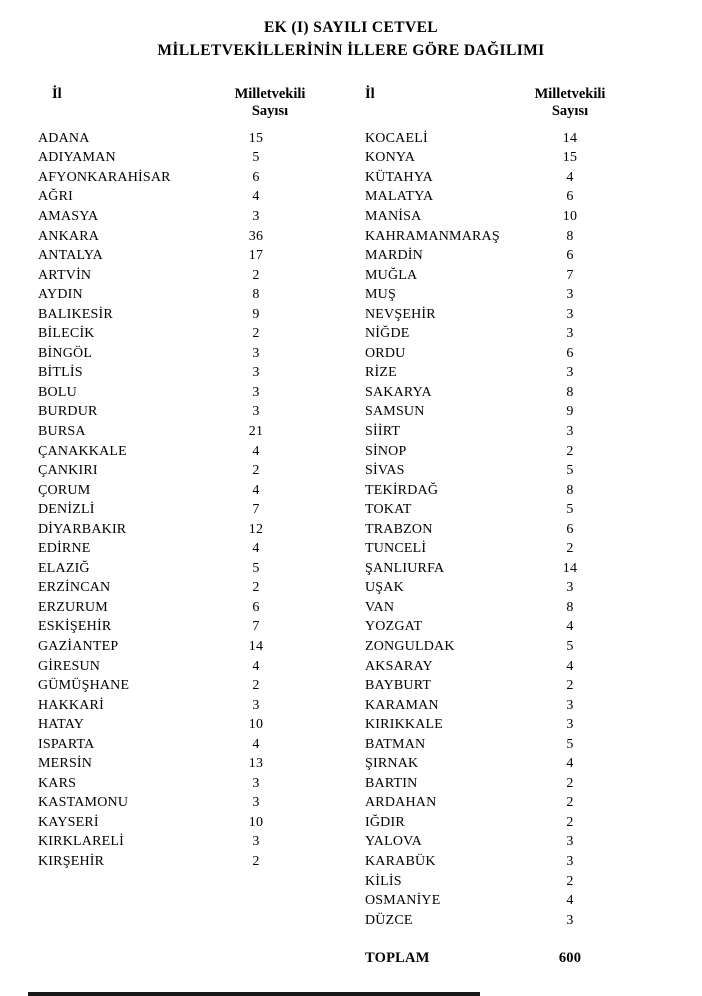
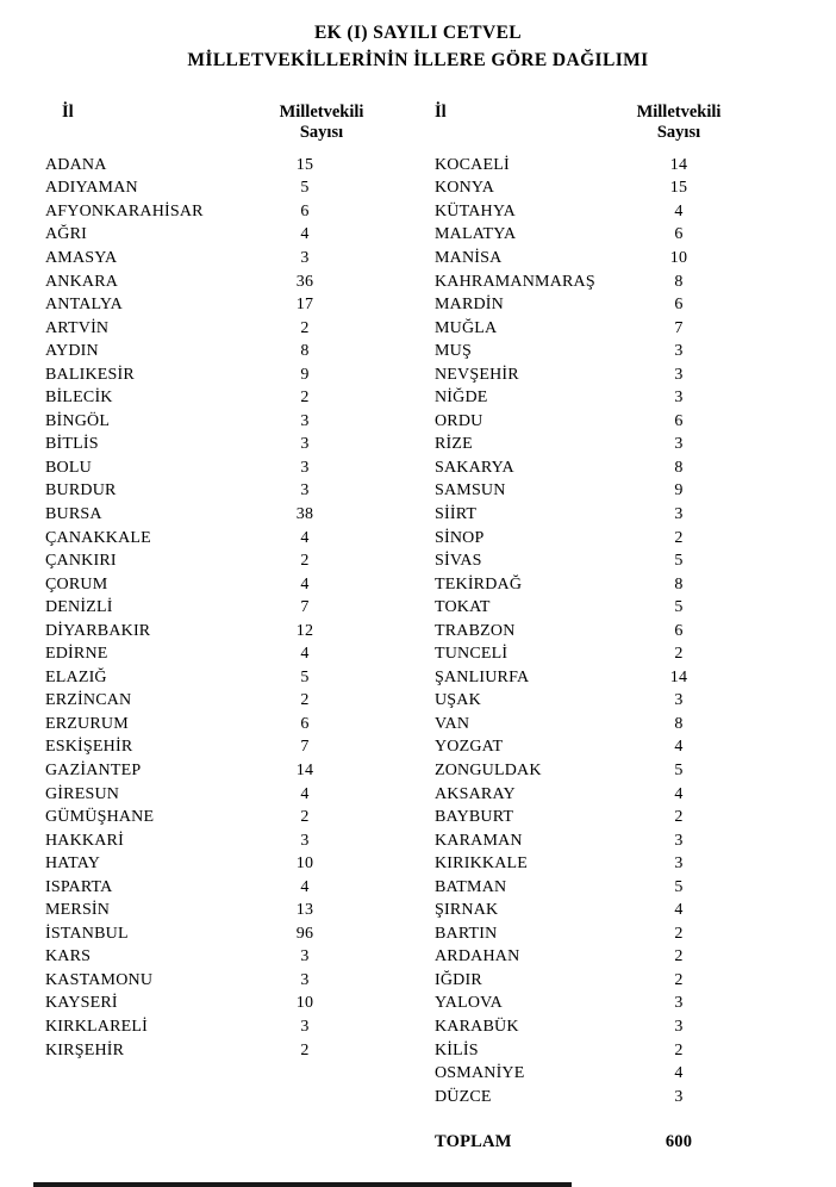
  EK (I) SAYILI CETVEL
  MİLLETVEKİLLERİNİN İLLERE GÖRE DAĞILIMI
  İl
  Milletvekili
  Sayısı
  ADANA
  15
  ADIYAMAN
  5
  AFYONKARAHİSAR
  6
  AĞRI
  4
  AMASYA
  3
  ANKARA
  36
  ANTALYA
  17
  ARTVİN
  2
  AYDIN
  8
  BALIKESİR
  9
  BİLECİK
  2
  BİNGÖL
  3
  BİTLİS
  3
  BOLU
  3
  BURDUR
  3
  BURSA
- 21
+ 38
  ÇANAKKALE
  4
  ÇANKIRI
  2
  ÇORUM
  4
  DENİZLİ
  7
  DİYARBAKIR
  12
  EDİRNE
  4
  ELAZIĞ
  5
  ERZİNCAN
  2
  ERZURUM
  6
  ESKİŞEHİR
  7
  GAZİANTEP
  14
  GİRESUN
  4
  GÜMÜŞHANE
  2
  HAKKARİ
  3
  HATAY
  10
  ISPARTA
  4
  MERSİN
  13
+ İSTANBUL
+ 96
  KARS
  3
  KASTAMONU
  3
  KAYSERİ
  10
  KIRKLARELİ
  3
  KIRŞEHİR
  2
  İl
  Milletvekili
  Sayısı
  KOCAELİ
  14
  KONYA
  15
  KÜTAHYA
  4
  MALATYA
  6
  MANİSA
  10
  KAHRAMANMARAŞ
  8
  MARDİN
  6
  MUĞLA
  7
  MUŞ
  3
  NEVŞEHİR
  3
  NİĞDE
  3
  ORDU
  6
  RİZE
  3
  SAKARYA
  8
  SAMSUN
  9
  SİİRT
  3
  SİNOP
  2
  SİVAS
  5
  TEKİRDAĞ
  8
  TOKAT
  5
  TRABZON
  6
  TUNCELİ
  2
  ŞANLIURFA
  14
  UŞAK
  3
  VAN
  8
  YOZGAT
  4
  ZONGULDAK
  5
  AKSARAY
  4
  BAYBURT
  2
  KARAMAN
  3
  KIRIKKALE
  3
  BATMAN
  5
  ŞIRNAK
  4
  BARTIN
  2
  ARDAHAN
  2
  IĞDIR
  2
  YALOVA
  3
  KARABÜK
  3
  KİLİS
  2
  OSMANİYE
  4
  DÜZCE
  3
  TOPLAM
  600
